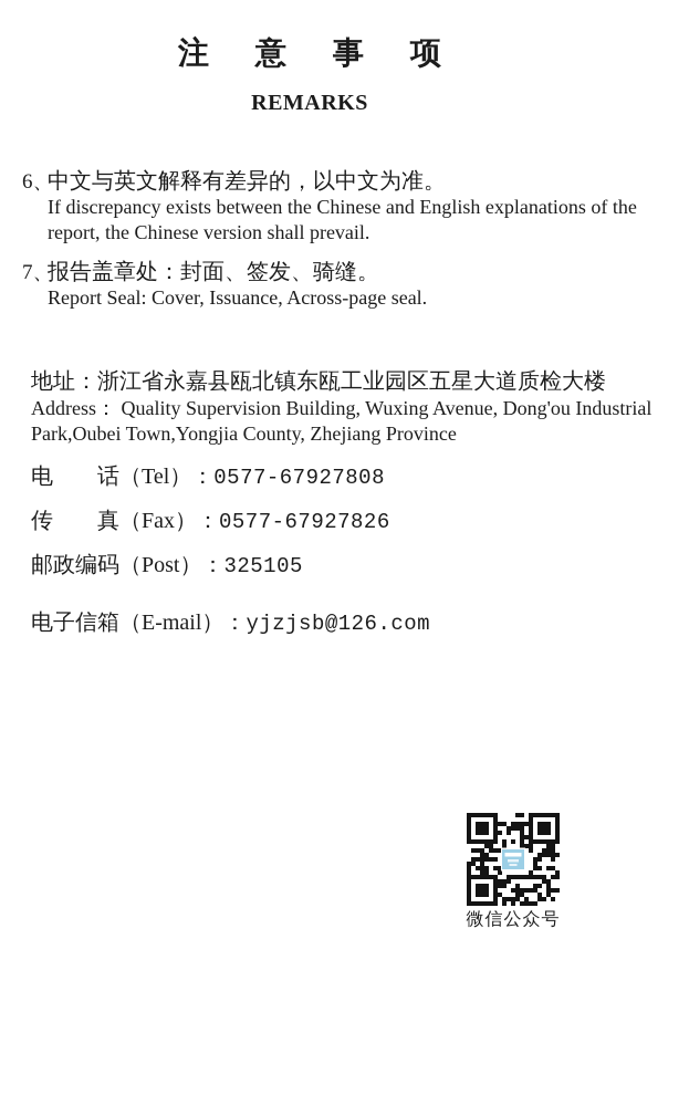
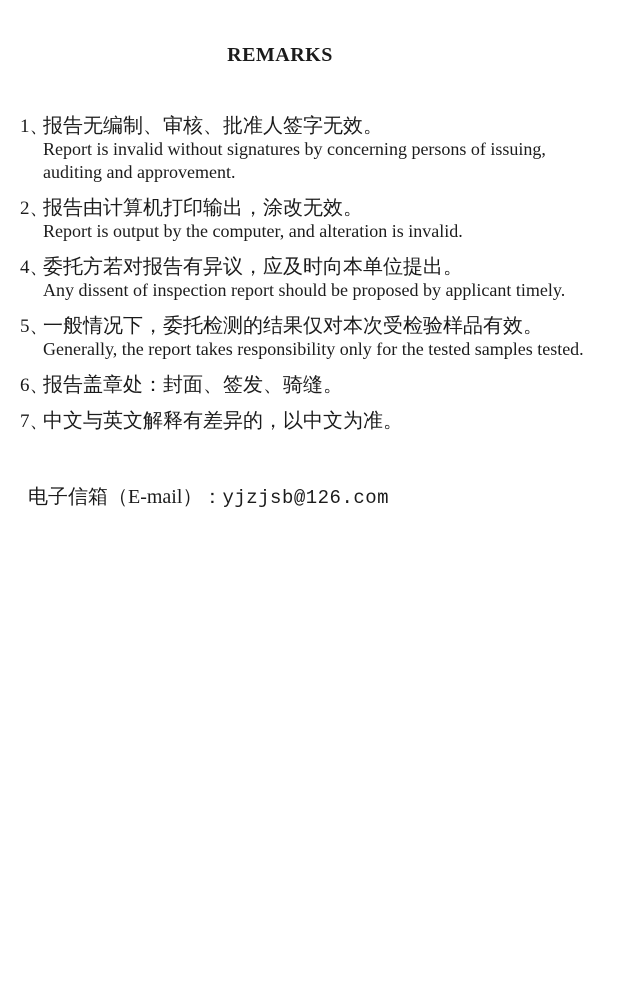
- 注意事项
  REMARKS
+ 1、
+ 报告无编制、审核、批准人签字无效。
+ Report is invalid without signatures by concerning persons of issuing,
+ auditing and approvement.
+ 2、
+ 报告由计算机打印输出，涂改无效。
+ Report is output by the computer, and alteration is invalid.
+ 4、
+ 委托方若对报告有异议，应及时向本单位提出。
+ Any dissent of inspection report should be proposed by applicant timely.
+ 5、
+ 一般情况下，委托检测的结果仅对本次受检验样品有效。
+ Generally, the report takes responsibility only for the tested samples tested.
  6、
- 中文与英文解释有差异的，以中文为准。
+ 报告盖章处：封面、签发、骑缝。
- If discrepancy exists between the Chinese and English explanations of the
- report, the Chinese version shall prevail.
  7、
- 报告盖章处：封面、签发、骑缝。
+ 中文与英文解释有差异的，以中文为准。
- Report Seal: Cover, Issuance, Across-page seal.
- 地址：浙江省永嘉县瓯北镇东瓯工业园区五星大道质检大楼
- Address： Quality Supervision Building, Wuxing Avenue, Dong'ou Industrial
- Park,Oubei Town,Yongjia County, Zhejiang Province
- 电 话（Tel）：0577-67927808
- 传 真（Fax）：0577-67927826
- 邮政编码（Post）：325105
  电子信箱（E-mail）：yjzjsb@126.com
- 微信公众号
